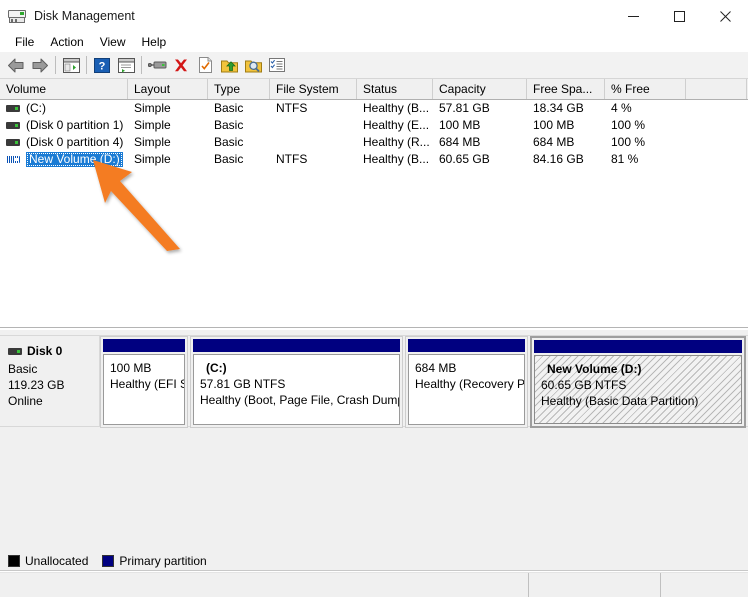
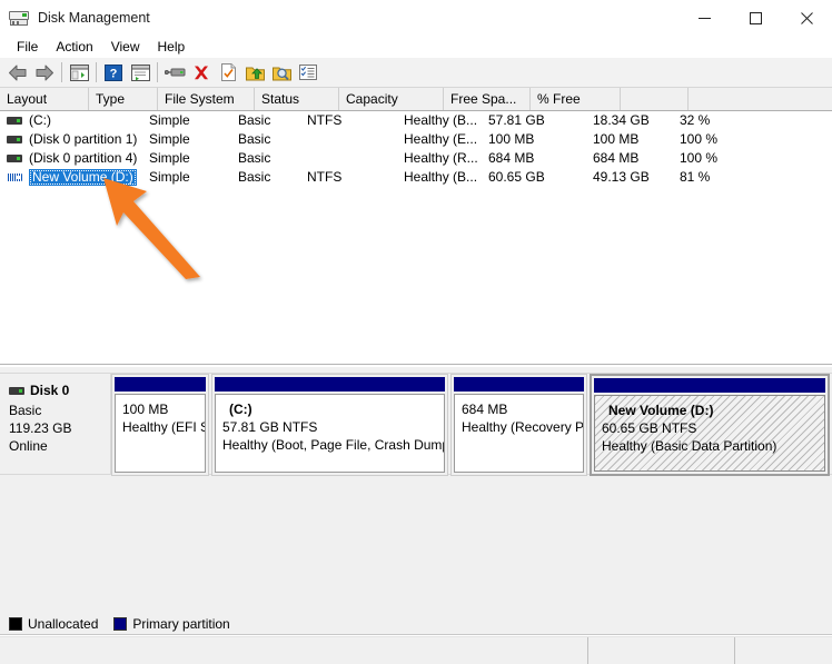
  Disk Management
  File
  Action
  View
  Help
  ?
- Volume
  Layout
  Type
  File System
  Status
  Capacity
  Free Spa...
  % Free
  (C:)
  Simple
  Basic
  NTFS
  Healthy (B...
  57.81 GB
  18.34 GB
- 4 %
+ 32 %
  (Disk 0 partition 1)
  Simple
  Basic
  Healthy (E...
  100 MB
  100 MB
  100 %
  (Disk 0 partition 4)
  Simple
  Basic
  Healthy (R...
  684 MB
  684 MB
  100 %
  New Volume (D:)
  Simple
  Basic
  NTFS
  Healthy (B...
  60.65 GB
- 84.16 GB
+ 49.13 GB
  81 %
  Disk 0
  Basic
  119.23 GB
  Online
  100 MB
  Healthy (EFI
  (C:)
  57.81 GB NTFS
  Healthy (Boot, Page File, Crash Dum
  684 MB
  Healthy (Recovery P
  New Volume (D:)
  60.65 GB NTFS
  Healthy (Basic Data Partition)
  Unallocated
  Primary partition
